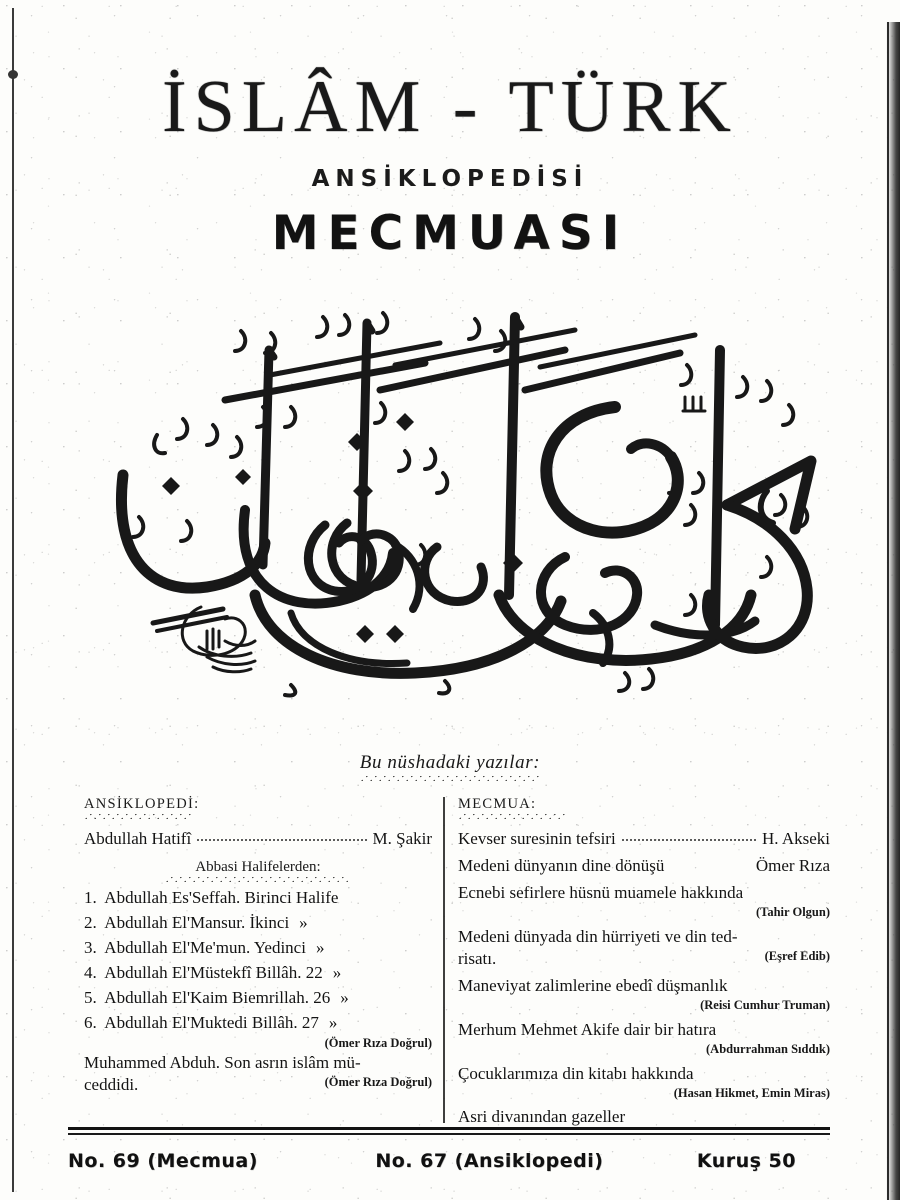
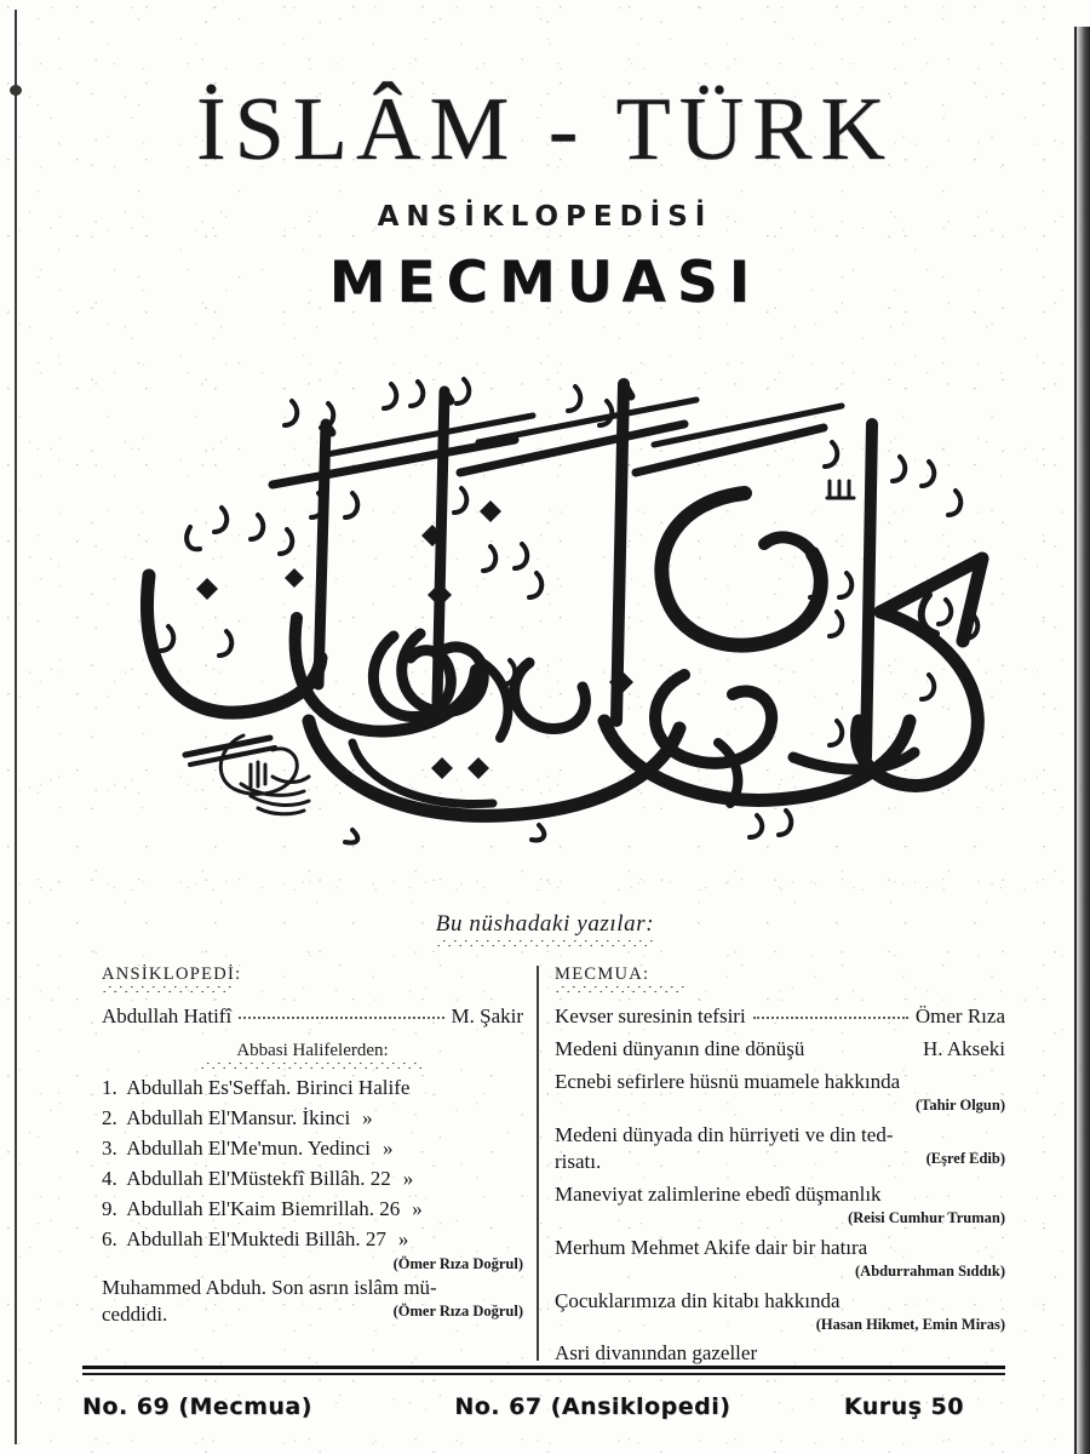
  İSLÂM - TÜRK
  ANSİKLOPEDİSİ
  MECMUASI
  Bu nüshadaki yazılar:
  ANSİKLOPEDİ:
  Abdullah Hatifî
  M. Şakir
  Abbasi Halifelerden:
  1. Abdullah Es'Seffah. Birinci Halife
  2. Abdullah El'Mansur. İkinci »
  3. Abdullah El'Me'mun. Yedinci »
  4. Abdullah El'Müstekfî Billâh. 22 »
- 5. Abdullah El'Kaim Biemrillah. 26 »
+ 9. Abdullah El'Kaim Biemrillah. 26 »
  6. Abdullah El'Muktedi Billâh. 27 »
  (Ömer Rıza Doğrul)
  Muhammed Abduh. Son asrın islâm mü-
  ceddidi.
  (Ömer Rıza Doğrul)
  MECMUA:
  Kevser suresinin tefsiri
- H. Akseki
+ Ömer Rıza
  Medeni dünyanın dine dönüşü
- Ömer Rıza
+ H. Akseki
  Ecnebi sefirlere hüsnü muamele hakkında
  (Tahir Olgun)
  Medeni dünyada din hürriyeti ve din ted-
  risatı.
  (Eşref Edib)
  Maneviyat zalimlerine ebedî düşmanlık
  (Reisi Cumhur Truman)
  Merhum Mehmet Akife dair bir hatıra
  (Abdurrahman Sıddık)
  Çocuklarımıza din kitabı hakkında
  (Hasan Hikmet, Emin Miras)
  Asri divanından gazeller
  No. 69 (Mecmua)
  No. 67 (Ansiklopedi)
  Kuruş 50
